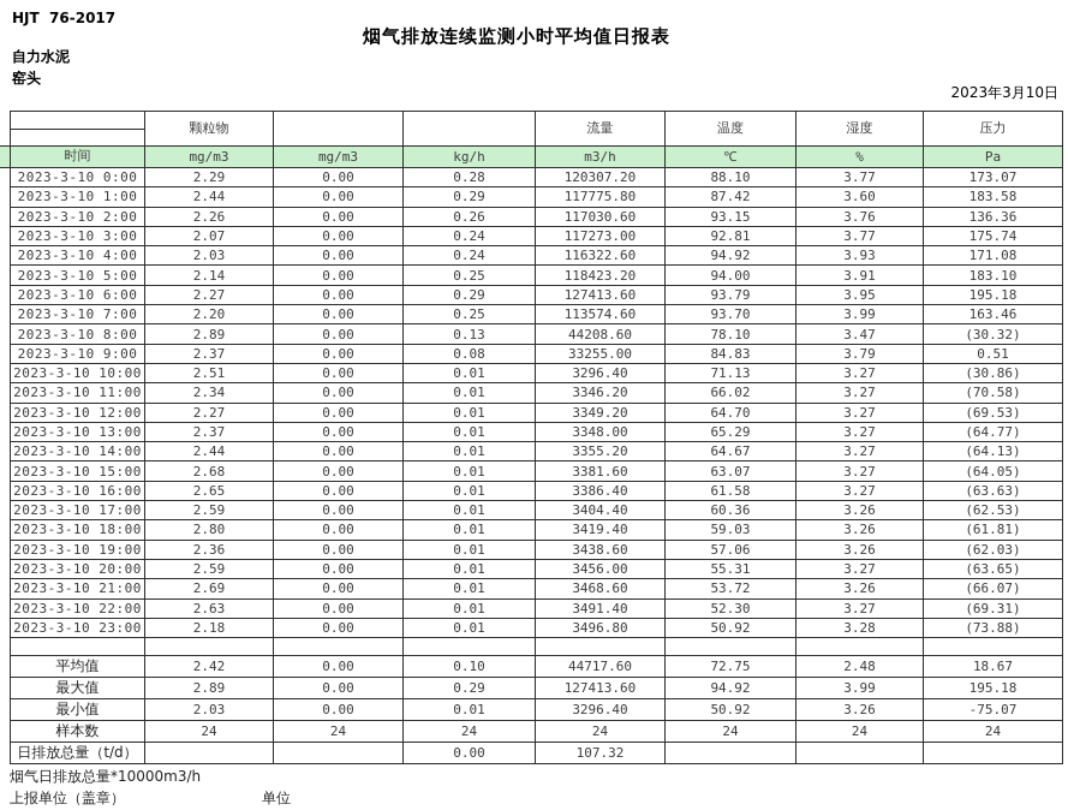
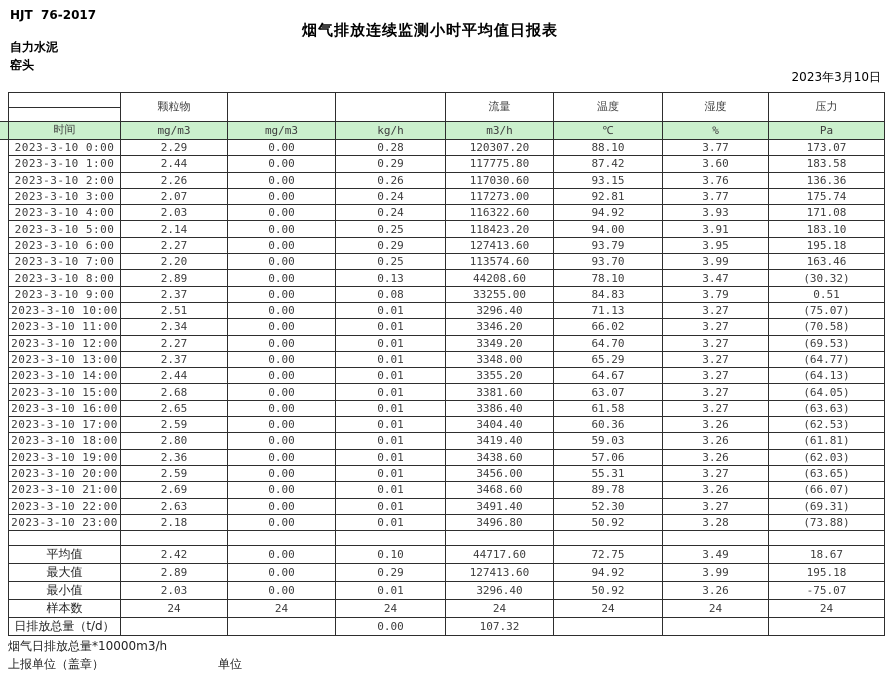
  HJT 76-2017
  烟气排放连续监测小时平均值日报表
  自力水泥
  窑头
  2023年3月10日
  	颗粒物			流量	温度	湿度	压力
  时间	mg/m3	mg/m3	kg/h	m3/h	℃	%	Pa
  2023-3-10 0:00	2.29	0.00	0.28	120307.20	88.10	3.77	173.07
  2023-3-10 1:00	2.44	0.00	0.29	117775.80	87.42	3.60	183.58
  2023-3-10 2:00	2.26	0.00	0.26	117030.60	93.15	3.76	136.36
  2023-3-10 3:00	2.07	0.00	0.24	117273.00	92.81	3.77	175.74
  2023-3-10 4:00	2.03	0.00	0.24	116322.60	94.92	3.93	171.08
  2023-3-10 5:00	2.14	0.00	0.25	118423.20	94.00	3.91	183.10
  2023-3-10 6:00	2.27	0.00	0.29	127413.60	93.79	3.95	195.18
  2023-3-10 7:00	2.20	0.00	0.25	113574.60	93.70	3.99	163.46
  2023-3-10 8:00	2.89	0.00	0.13	44208.60	78.10	3.47	(30.32)
  2023-3-10 9:00	2.37	0.00	0.08	33255.00	84.83	3.79	0.51
- 2023-3-10 10:00	2.51	0.00	0.01	3296.40	71.13	3.27	(30.86)
+ 2023-3-10 10:00	2.51	0.00	0.01	3296.40	71.13	3.27	(75.07)
  2023-3-10 11:00	2.34	0.00	0.01	3346.20	66.02	3.27	(70.58)
  2023-3-10 12:00	2.27	0.00	0.01	3349.20	64.70	3.27	(69.53)
  2023-3-10 13:00	2.37	0.00	0.01	3348.00	65.29	3.27	(64.77)
  2023-3-10 14:00	2.44	0.00	0.01	3355.20	64.67	3.27	(64.13)
  2023-3-10 15:00	2.68	0.00	0.01	3381.60	63.07	3.27	(64.05)
  2023-3-10 16:00	2.65	0.00	0.01	3386.40	61.58	3.27	(63.63)
  2023-3-10 17:00	2.59	0.00	0.01	3404.40	60.36	3.26	(62.53)
  2023-3-10 18:00	2.80	0.00	0.01	3419.40	59.03	3.26	(61.81)
  2023-3-10 19:00	2.36	0.00	0.01	3438.60	57.06	3.26	(62.03)
  2023-3-10 20:00	2.59	0.00	0.01	3456.00	55.31	3.27	(63.65)
- 2023-3-10 21:00	2.69	0.00	0.01	3468.60	53.72	3.26	(66.07)
+ 2023-3-10 21:00	2.69	0.00	0.01	3468.60	89.78	3.26	(66.07)
  2023-3-10 22:00	2.63	0.00	0.01	3491.40	52.30	3.27	(69.31)
  2023-3-10 23:00	2.18	0.00	0.01	3496.80	50.92	3.28	(73.88)
- 平均值	2.42	0.00	0.10	44717.60	72.75	2.48	18.67
+ 平均值	2.42	0.00	0.10	44717.60	72.75	3.49	18.67
  最大值	2.89	0.00	0.29	127413.60	94.92	3.99	195.18
  最小值	2.03	0.00	0.01	3296.40	50.92	3.26	-75.07
  样本数	24	24	24	24	24	24	24
  日排放总量（t/d）			0.00	107.32
  烟气日排放总量*10000m3/h
  上报单位（盖章）
  单位
